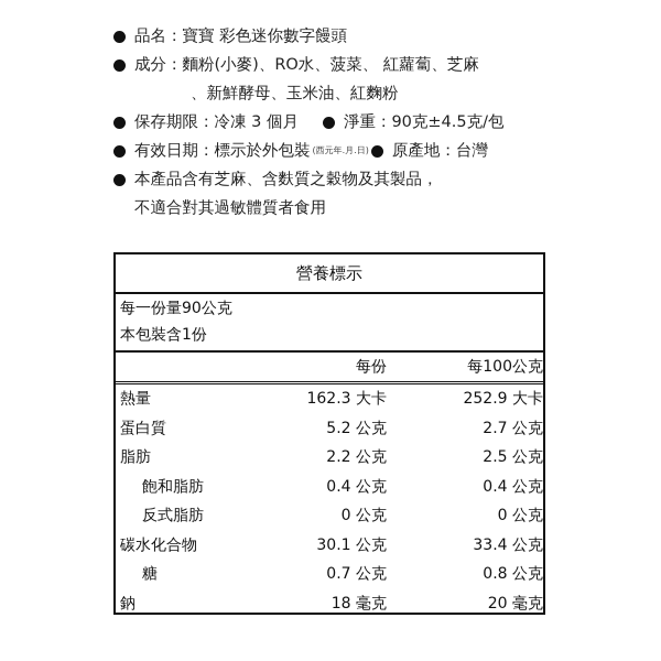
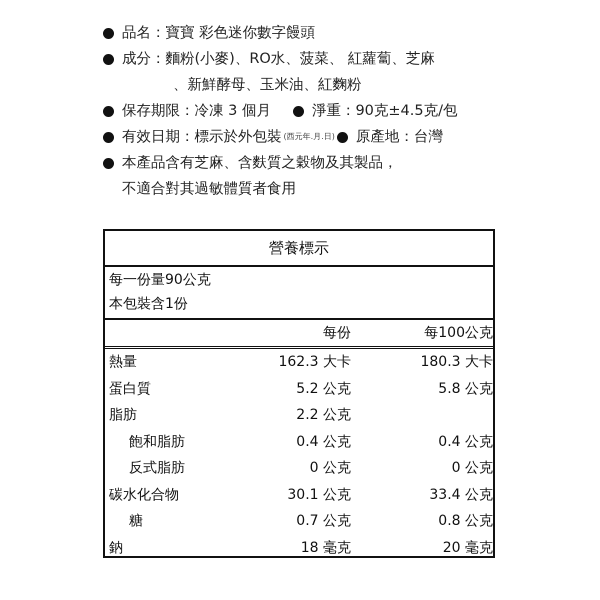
  品名：
  寶寶 彩色迷你數字饅頭
  成分：
  麵粉(小麥)、RO水、菠菜、 紅蘿蔔、芝麻
  、新鮮酵母、玉米油、紅麴粉
  保存期限：
  冷凍 3 個月
  淨重：
  90克±4.5克/包
  有效日期：
  標示於外包裝
  (西元年.月.日)
  原產地：
  台灣
  本產品含有芝麻、含麩質之穀物及其製品，
  不適合對其過敏體質者食用
  營養標示
  每一份量90公克
  本包裝含1份
  每份
  每100公克
  熱量
  162.3 大卡
- 252.9 大卡
+ 180.3 大卡
  蛋白質
  5.2 公克
- 2.7 公克
+ 5.8 公克
  脂肪
  2.2 公克
- 2.5 公克
  飽和脂肪
  0.4 公克
  0.4 公克
  反式脂肪
  0 公克
  0 公克
  碳水化合物
  30.1 公克
  33.4 公克
  糖
  0.7 公克
  0.8 公克
  鈉
  18 毫克
  20 毫克
